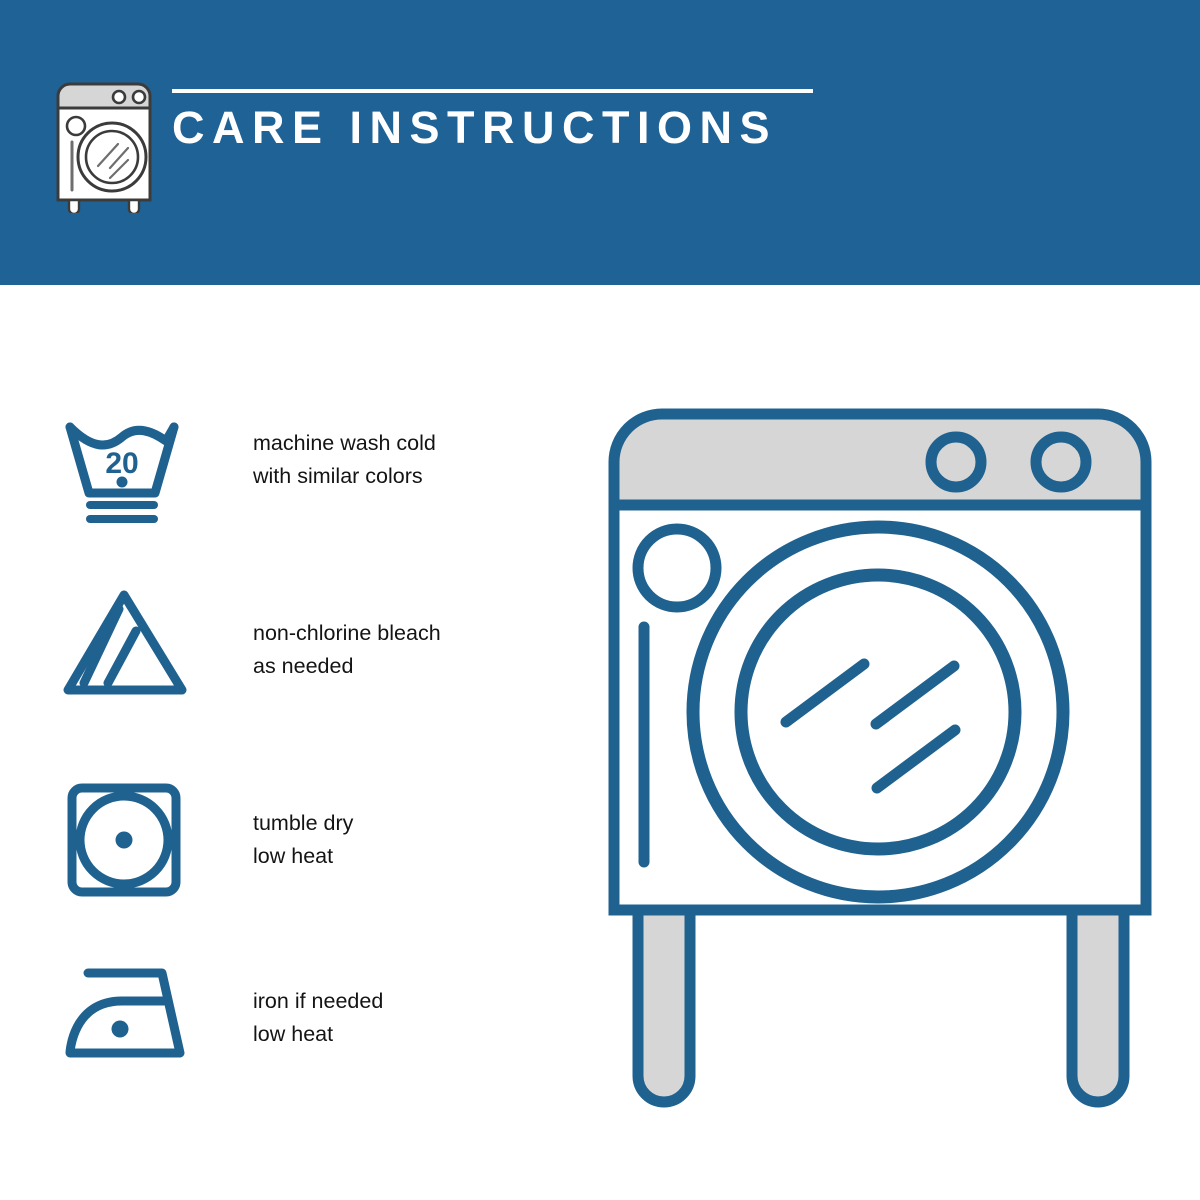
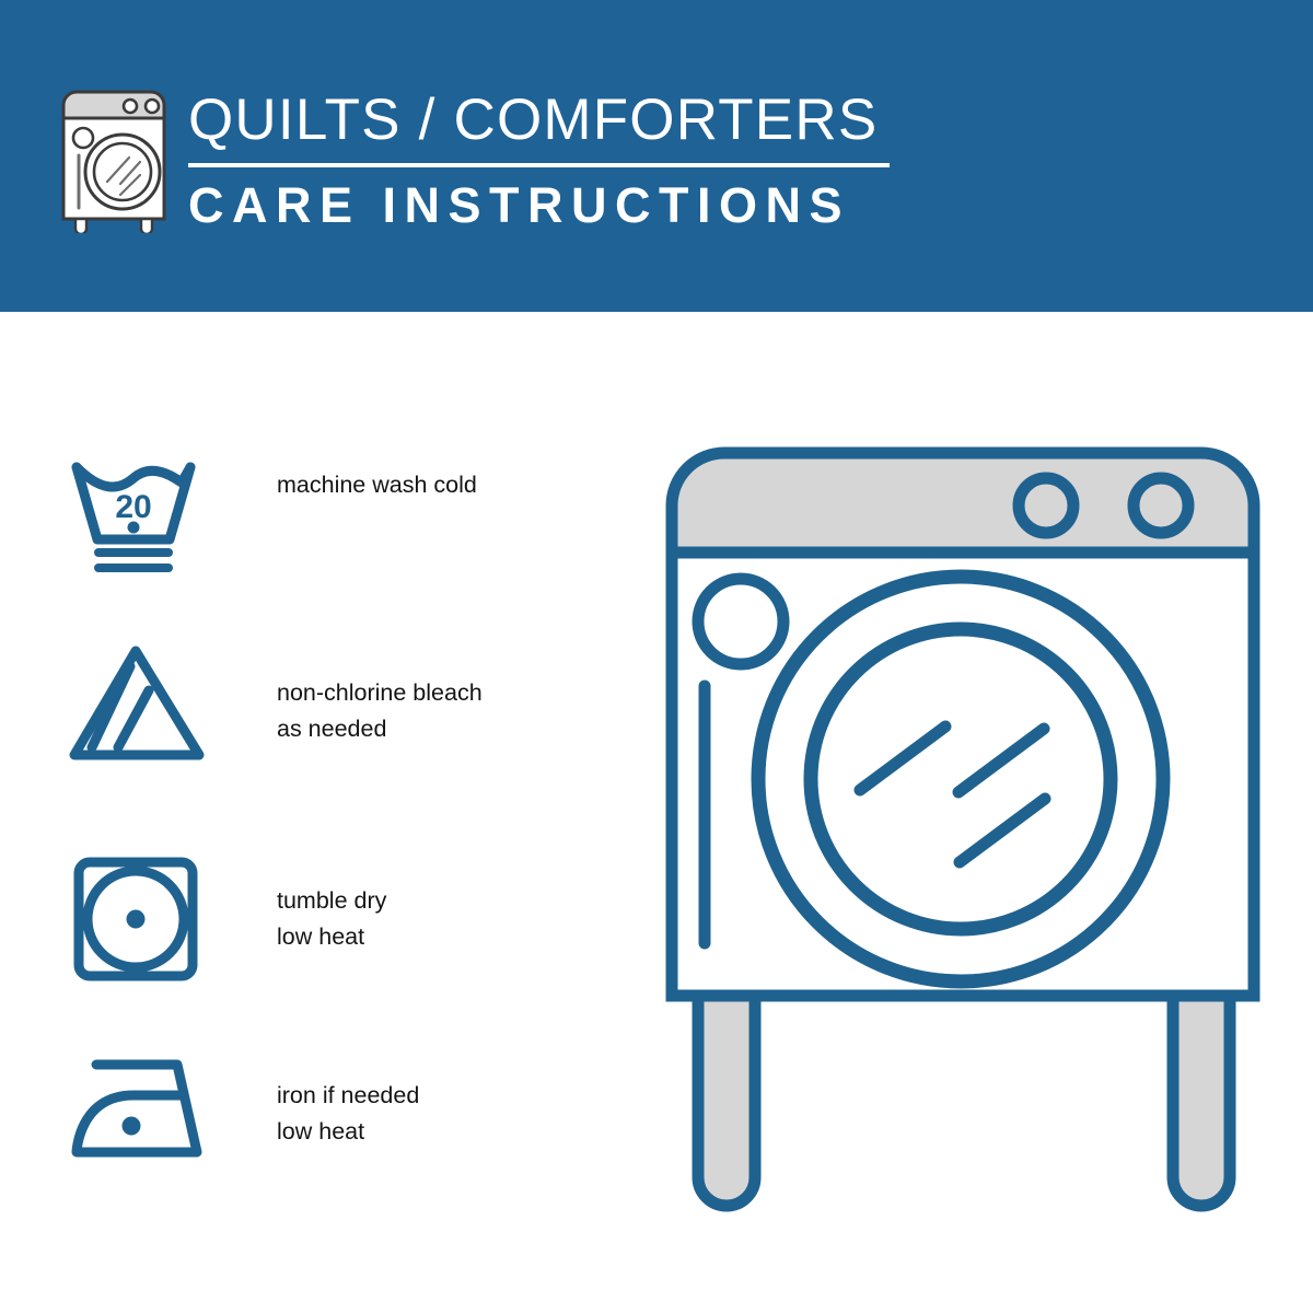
+ QUILTS / COMFORTERS
  CARE INSTRUCTIONS
  20
  machine wash cold
- with similar colors
  non-chlorine bleach
  as needed
  tumble dry
  low heat
  iron if needed
  low heat
